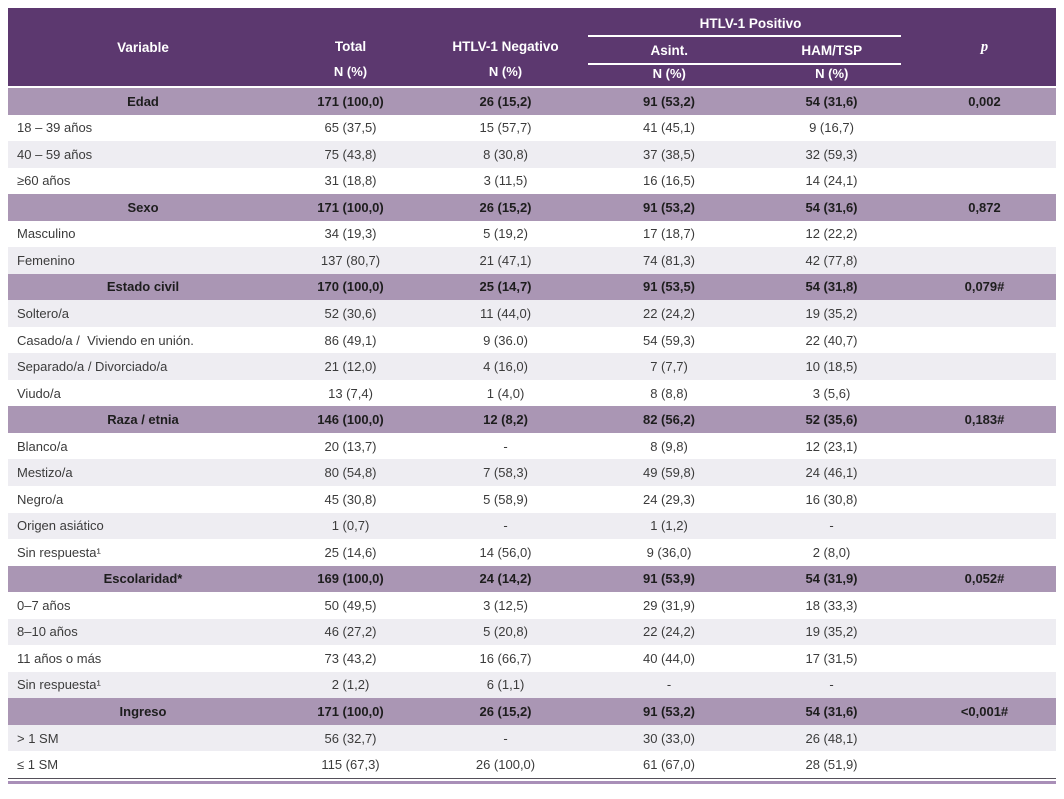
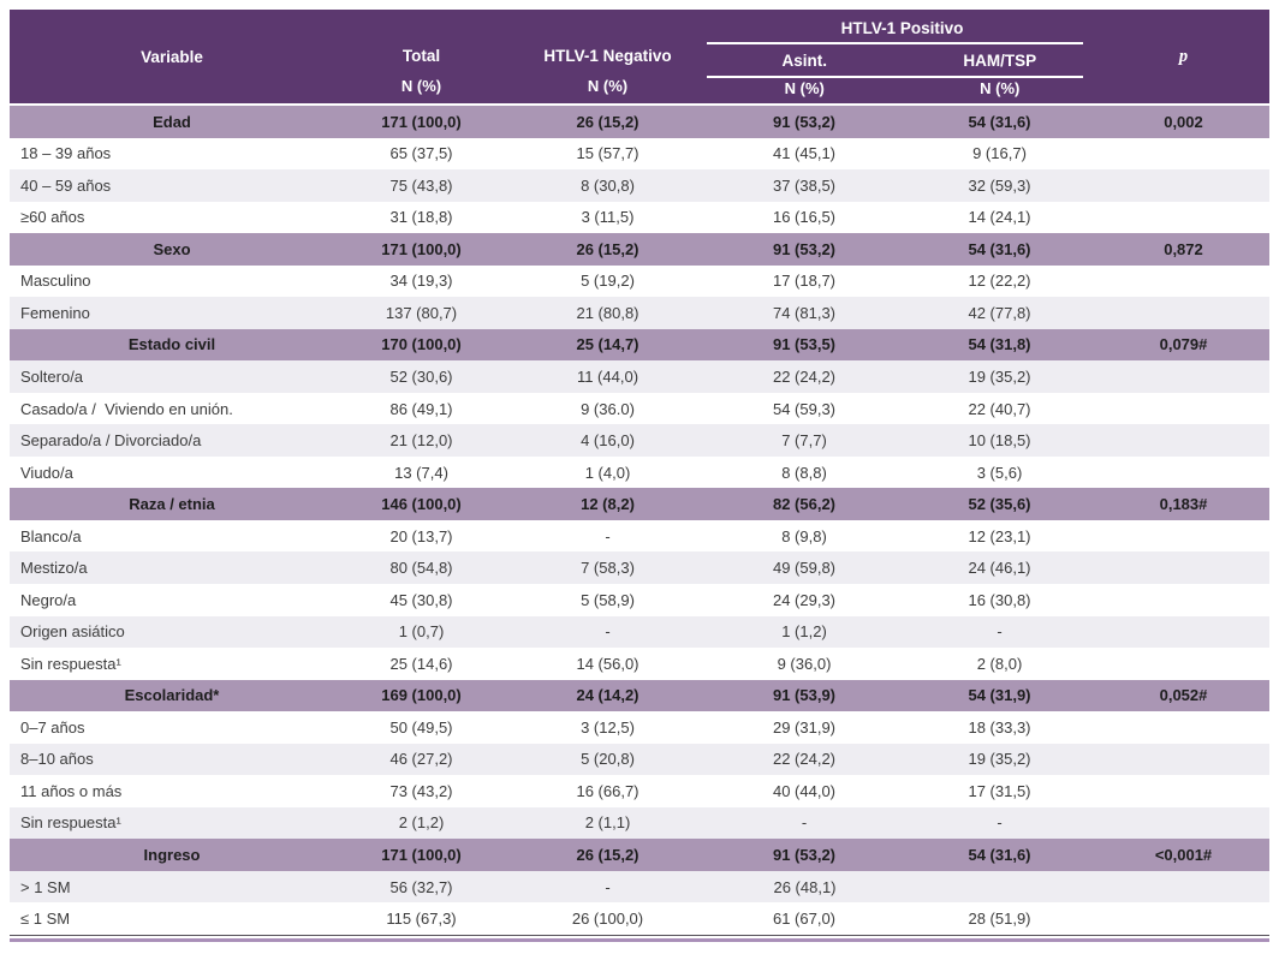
  Variable
  Total
  N (%)
  HTLV-1 Negativo
  N (%)
  HTLV-1 Positivo
  Asint.
  HAM/TSP
  N (%)
  N (%)
  p
  Edad
  171 (100,0)
  26 (15,2)
  91 (53,2)
  54 (31,6)
  0,002
  18 – 39 años
  65 (37,5)
  15 (57,7)
  41 (45,1)
  9 (16,7)
  40 – 59 años
  75 (43,8)
  8 (30,8)
  37 (38,5)
  32 (59,3)
  ≥60 años
  31 (18,8)
  3 (11,5)
  16 (16,5)
  14 (24,1)
  Sexo
  171 (100,0)
  26 (15,2)
  91 (53,2)
  54 (31,6)
  0,872
  Masculino
  34 (19,3)
  5 (19,2)
  17 (18,7)
  12 (22,2)
  Femenino
  137 (80,7)
- 21 (47,1)
+ 21 (80,8)
  74 (81,3)
  42 (77,8)
  Estado civil
  170 (100,0)
  25 (14,7)
  91 (53,5)
  54 (31,8)
  0,079#
  Soltero/a
  52 (30,6)
  11 (44,0)
  22 (24,2)
  19 (35,2)
  Casado/a / Viviendo en unión.
  86 (49,1)
  9 (36.0)
  54 (59,3)
  22 (40,7)
  Separado/a / Divorciado/a
  21 (12,0)
  4 (16,0)
  7 (7,7)
  10 (18,5)
  Viudo/a
  13 (7,4)
  1 (4,0)
  8 (8,8)
  3 (5,6)
  Raza / etnia
  146 (100,0)
  12 (8,2)
  82 (56,2)
  52 (35,6)
  0,183#
  Blanco/a
  20 (13,7)
  -
  8 (9,8)
  12 (23,1)
  Mestizo/a
  80 (54,8)
  7 (58,3)
  49 (59,8)
  24 (46,1)
  Negro/a
  45 (30,8)
  5 (58,9)
  24 (29,3)
  16 (30,8)
  Origen asiático
  1 (0,7)
  -
  1 (1,2)
  -
  Sin respuesta¹
  25 (14,6)
  14 (56,0)
  9 (36,0)
  2 (8,0)
  Escolaridad*
  169 (100,0)
  24 (14,2)
  91 (53,9)
  54 (31,9)
  0,052#
  0–7 años
  50 (49,5)
  3 (12,5)
  29 (31,9)
  18 (33,3)
  8–10 años
  46 (27,2)
  5 (20,8)
  22 (24,2)
  19 (35,2)
  11 años o más
  73 (43,2)
  16 (66,7)
  40 (44,0)
  17 (31,5)
  Sin respuesta¹
  2 (1,2)
- 6 (1,1)
+ 2 (1,1)
  -
  -
  Ingreso
  171 (100,0)
  26 (15,2)
  91 (53,2)
  54 (31,6)
  <0,001#
  > 1 SM
  56 (32,7)
  -
- 30 (33,0)
  26 (48,1)
  ≤ 1 SM
  115 (67,3)
  26 (100,0)
  61 (67,0)
  28 (51,9)
